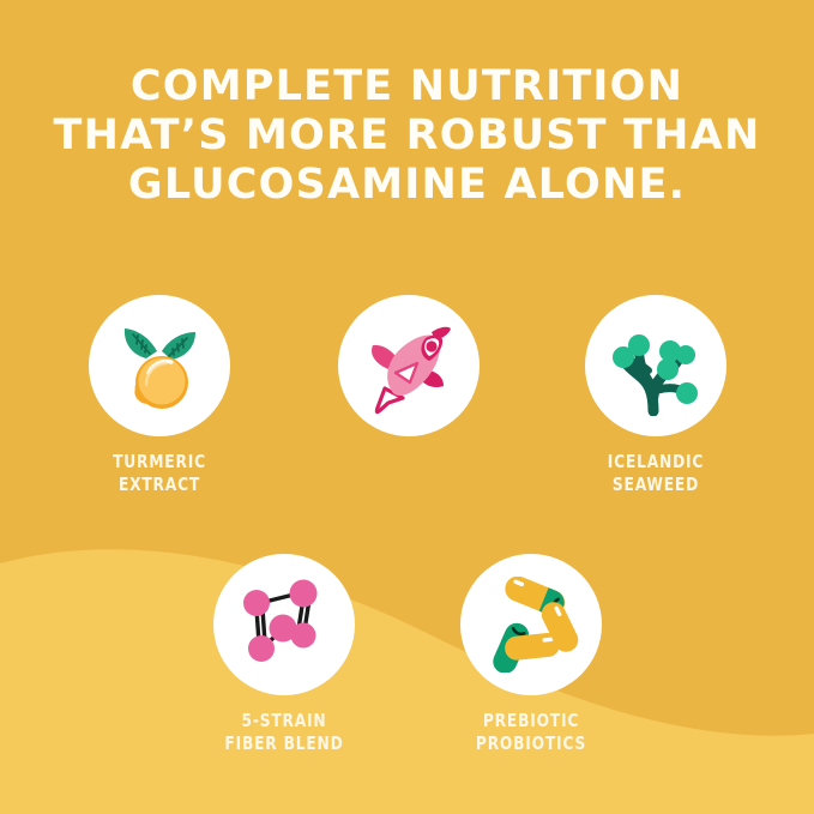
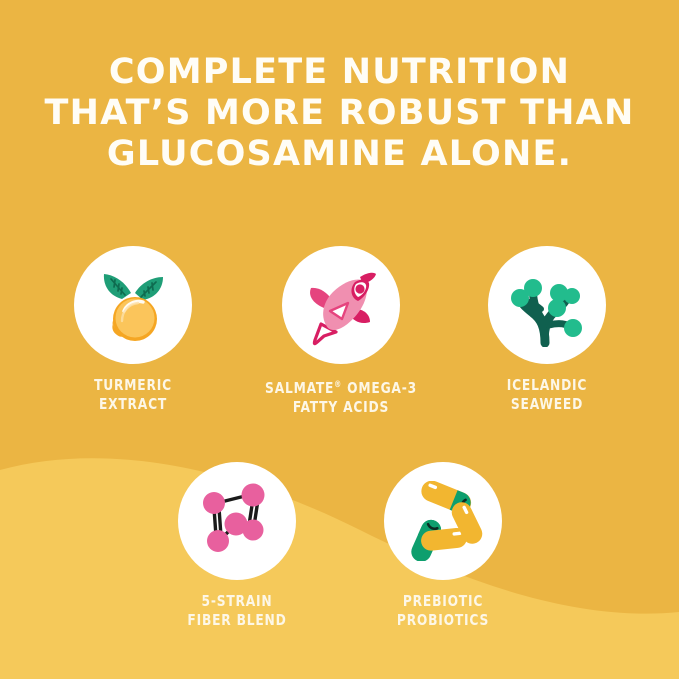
  COMPLETE NUTRITION
  THAT’S MORE ROBUST THAN
  GLUCOSAMINE ALONE.
  TURMERIC
  EXTRACT
+ SALMATE® OMEGA-3
+ FATTY ACIDS
  ICELANDIC
  SEAWEED
  5-STRAIN
  FIBER BLEND
  PREBIOTIC
  PROBIOTICS
